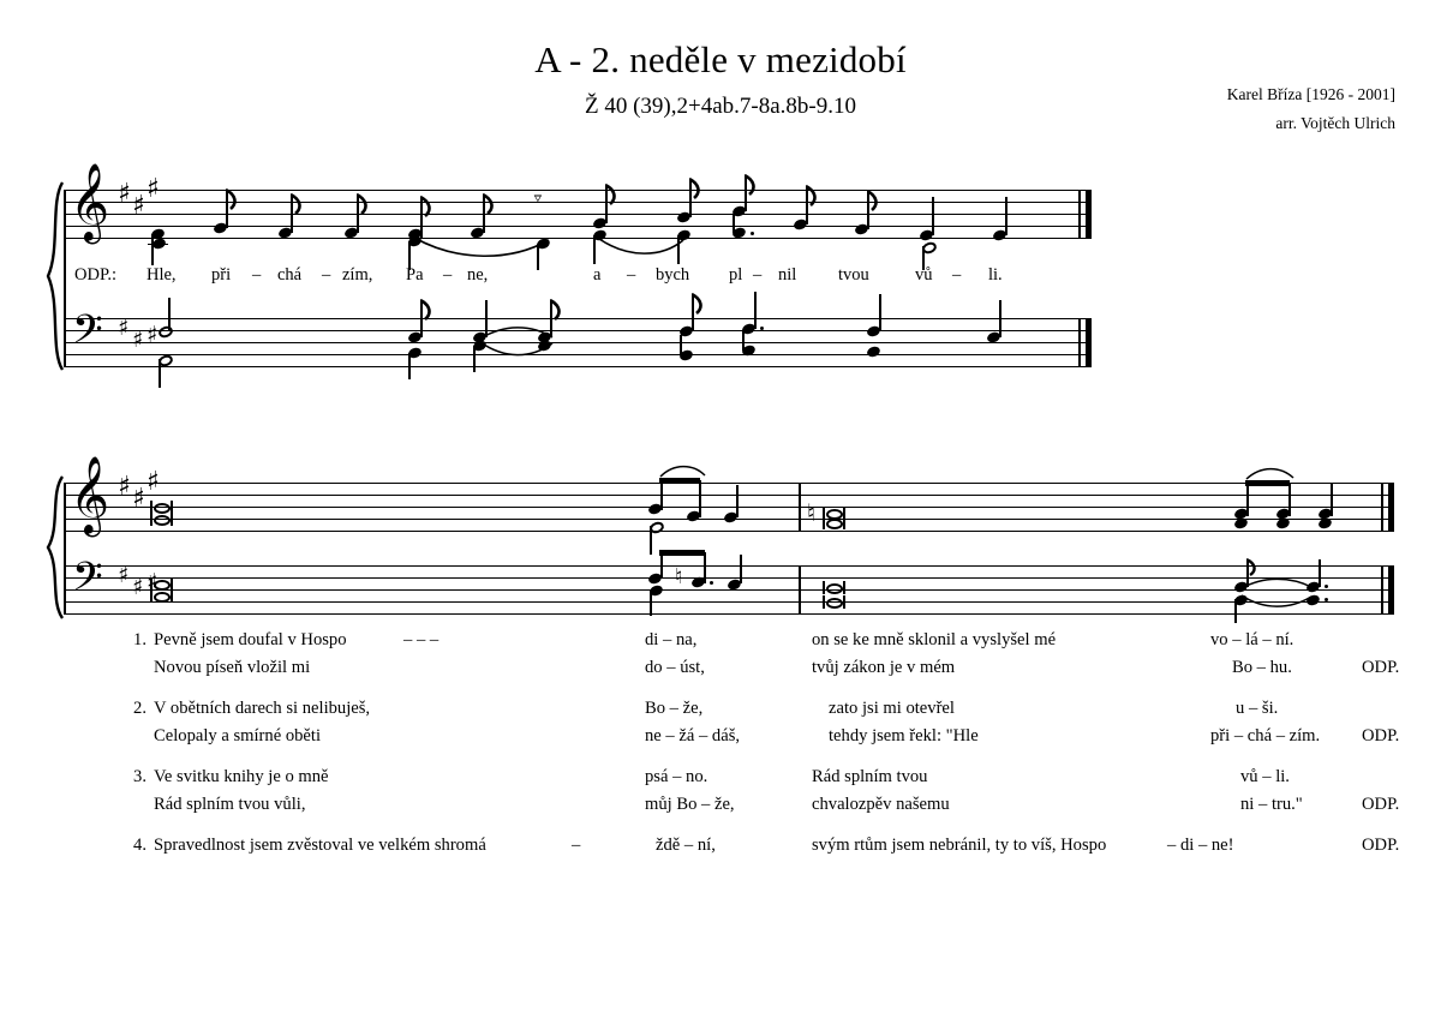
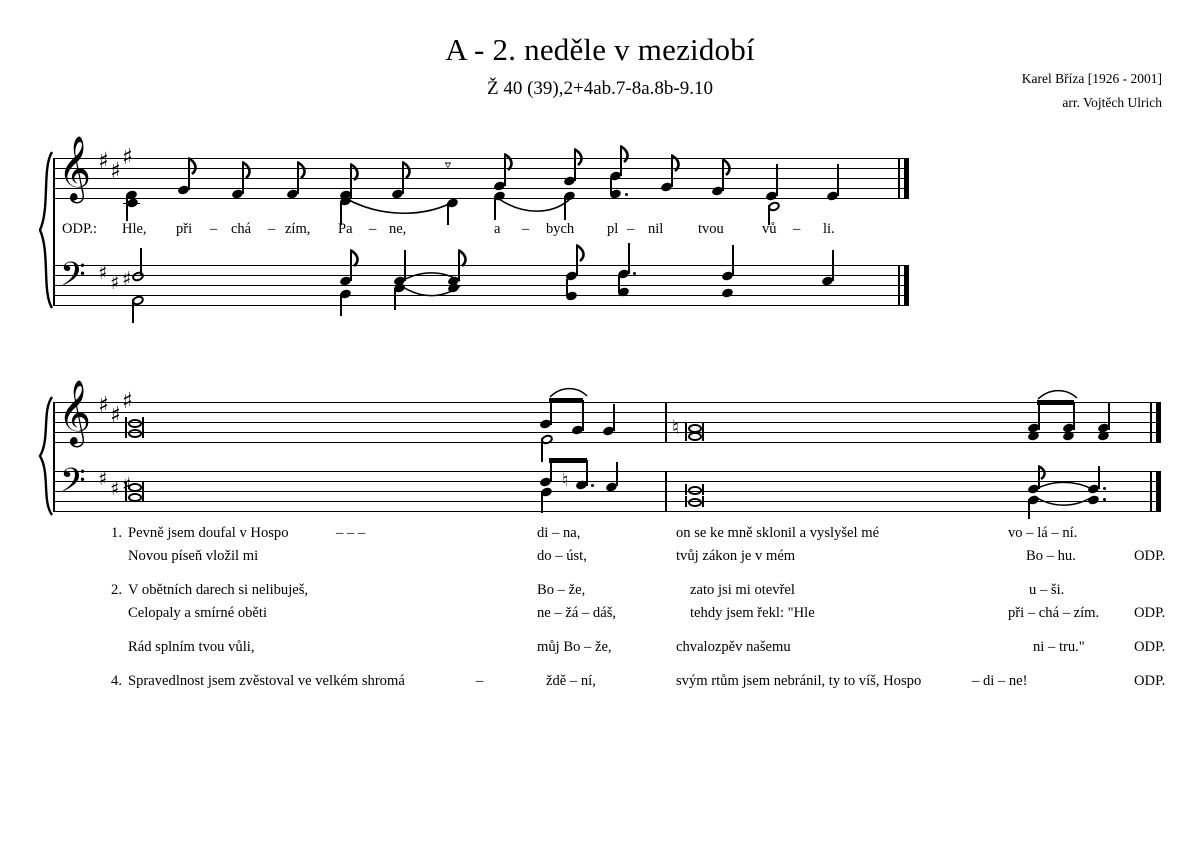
  A - 2. neděle v mezidobí
  Ž 40 (39),2+4ab.7-8a.8b-9.10
  Karel Bříza [1926 - 2001]
  arr. Vojtěch Ulrich
  𝄞
  ♯
  ♯
  ♯
  𝅎
  ODP.:
  Hle,
  při
  –
  chá
  –
  zím,
  Pa
  –
  ne,
  a
  –
  bych
  pl
  –
  nil
  tvou
  vů
  –
  li.
  𝄢
  ♯
  ♯
  ♯
  𝄞
  ♯
  ♯
  ♯
  ♮
  𝄢
  ♯
  ♯
  ♮
  1.
  Pevně jsem doufal v Hospo
  – – –
  di – na,
  on se ke mně sklonil a vyslyšel mé
  vo – lá – ní.
  Novou píseň vložil mi
  do – úst,
  tvůj zákon je v mém
  Bo – hu.
  ODP.
  2.
  V obětních darech si nelibuješ,
  Bo – že,
  zato jsi mi otevřel
  u – ši.
  Celopaly a smírné oběti
  ne – žá – dáš,
  tehdy jsem řekl: "Hle
  při – chá – zím.
  ODP.
- 3.
- Ve svitku knihy je o mně
- psá – no.
- Rád splním tvou
- vů – li.
  Rád splním tvou vůli,
  můj Bo – že,
  chvalozpěv našemu
  ni – tru."
  ODP.
  4.
  Spravedlnost jsem zvěstoval ve velkém shromá
  –
  ždě – ní,
  svým rtům jsem nebránil, ty to víš, Hospo
  – di – ne!
  ODP.
